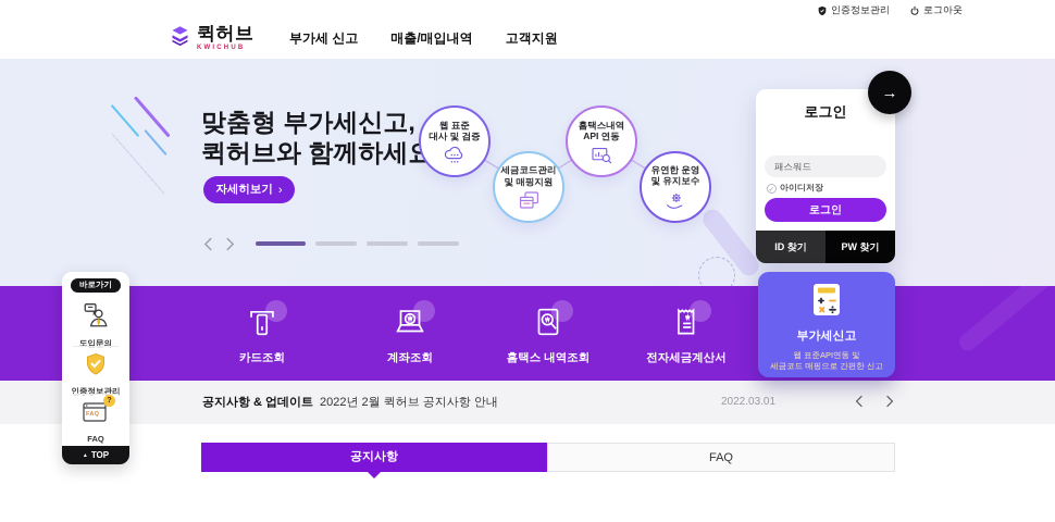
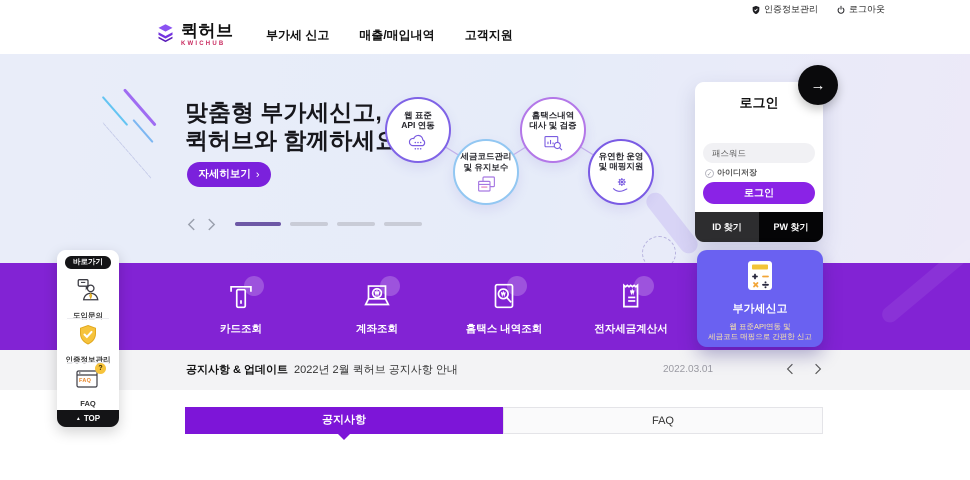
  인증정보관리
  로그아웃
  퀵허브
  부가세 신고
  매출/매입내역
  고객지원
  맞춤형 부가세신고,
  퀵허브와 함께하세
  자세히보기
  ›
  웹 표준
- 대사 및 검증
+ API 연동
  세금코드관리
- 및 매핑지원
+ 및 유지보수
  홈택스내역
- API 연동
+ 대사 및 검증
  유연한 운영
- 및 유지보수
+ 및 매핑지원
  로그인
  패스워드
  아이디저장
  로그인
  ID 찾기
  PW 찾기
  →
  카드조회
  계좌조회
  홈택스 내역조회
  전자세금계산서
  부가세신고
  웹 표준API연동 및
  세금코드 매핑으로 간편한 신고
  공지사항 & 업데이트
  2022년 2월 퀵허브 공지사항 안내
  2022.03.01
  공지사항
  FAQ
  바로가기
  도입문의
  인증정보관리
  FAQ
  TOP
